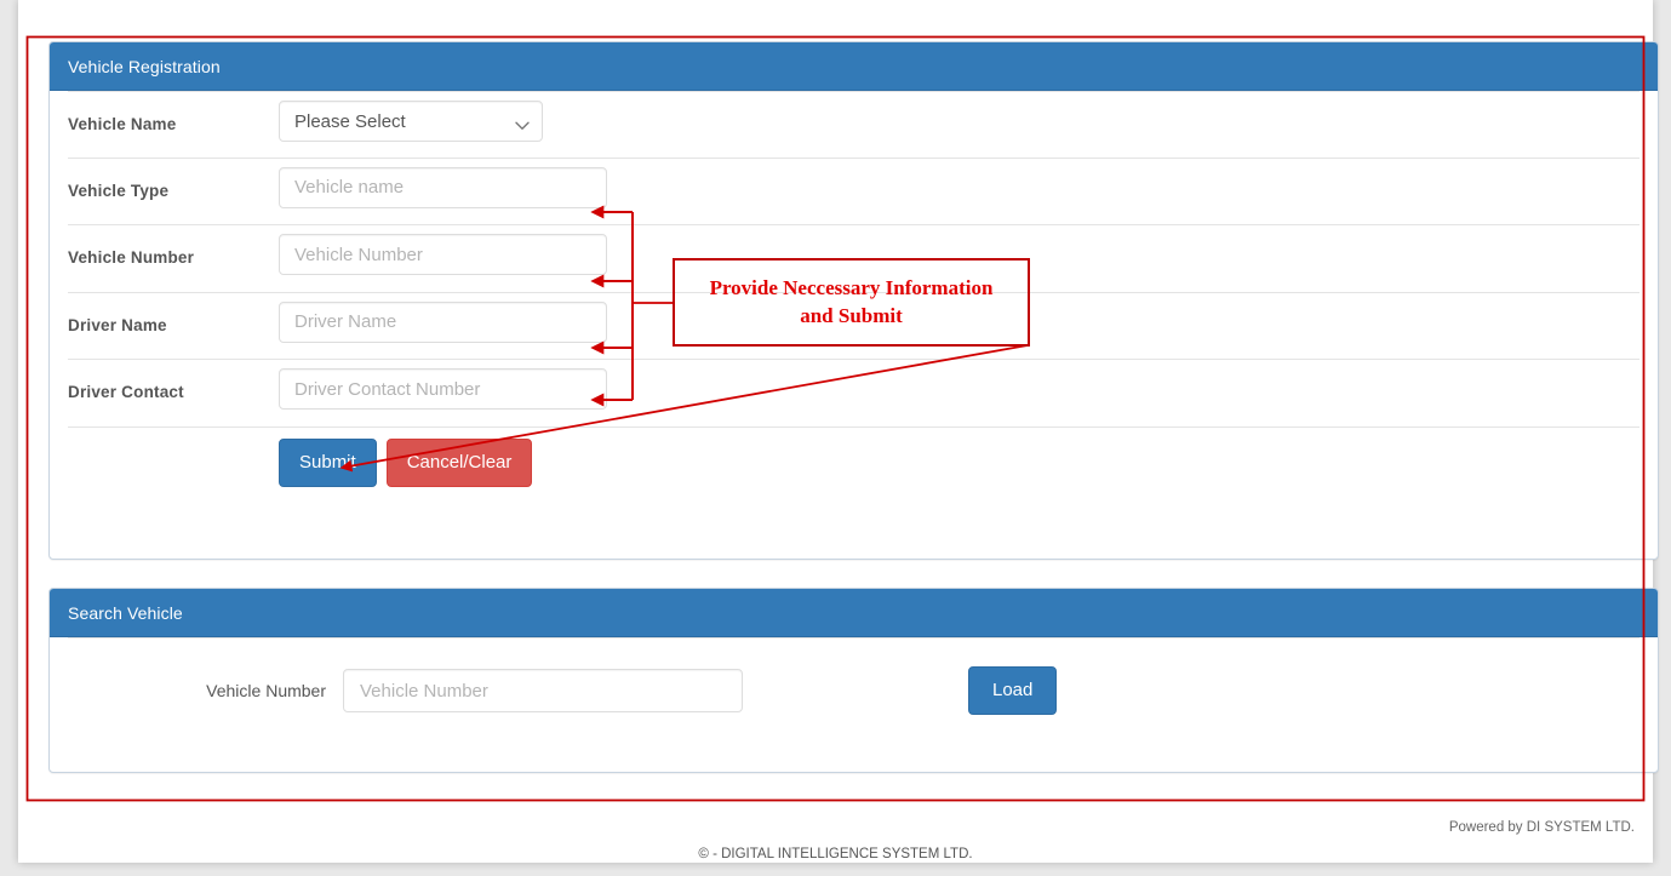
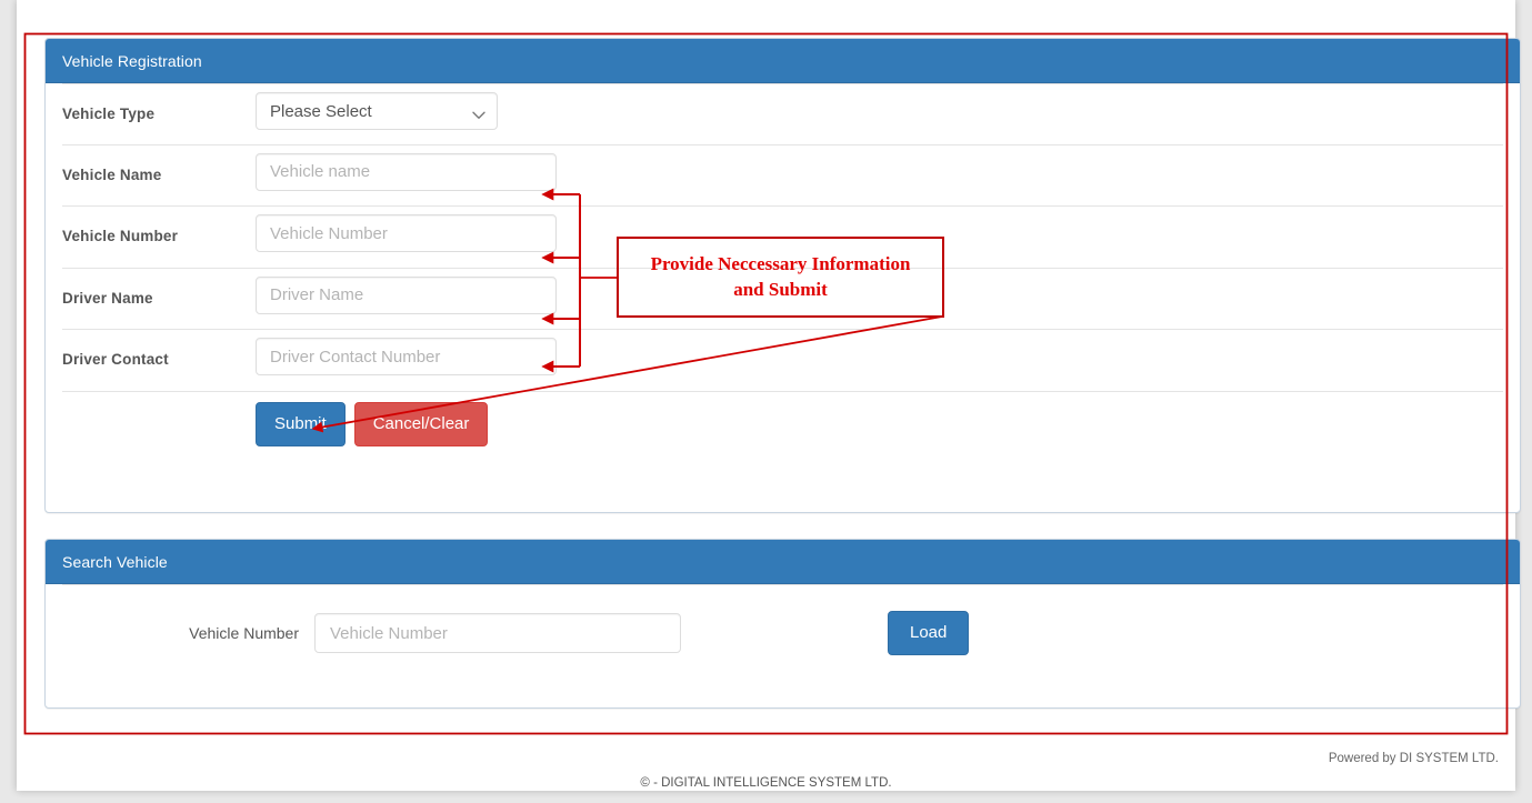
  Vehicle Registration
- Vehicle Name
+ Vehicle Type
  Please Select
- Vehicle Type
+ Vehicle Name
  Vehicle name
  Vehicle Number
  Vehicle Number
  Driver Name
  Driver Name
  Driver Contact
  Driver Contact Number
  Submit
  Cancel/Clear
  Search Vehicle
  Vehicle Number
  Vehicle Number
  Load
  Powered by DI SYSTEM LTD.
  © - DIGITAL INTELLIGENCE SYSTEM LTD.
  Provide Neccessary Information
  and Submit
